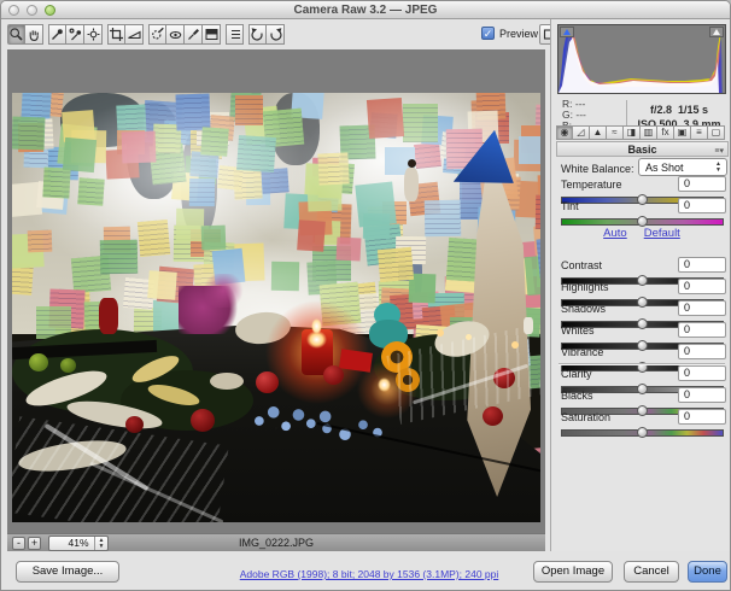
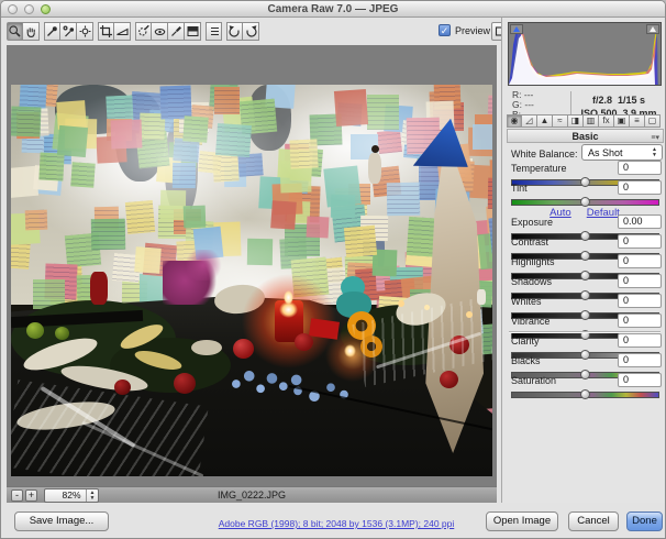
- Camera Raw 3.2 — JPEG
+ Camera Raw 7.0 — JPEG
  ✓
  Preview
  -
  +
- 41%
+ 82%
  IMG_0222.JPG
  R: ---
  G: ---
  f/2.8 1/15 s
  ISO 500 3.9 mm
  ◉
  ◿
  ▲
  ≈
  ◨
  ▥
  fx
  ▣
  ≡
  ▢
  Basic
  White Balance:
  As Shot
  Temperature
  0
  Tint
  0
  Auto Default
+ Exposure
+ 0.00
  Contrast
  0
  Highlights
  0
  Shadows
  0
  Whites
  0
  Vibrance
  0
  Clarity
  0
  Blacks
  0
  Saturation
  0
  Save Image...
  Adobe RGB (1998); 8 bit; 2048 by 1536 (3.1MP); 240 ppi
  Open Image
  Cancel
  Done
